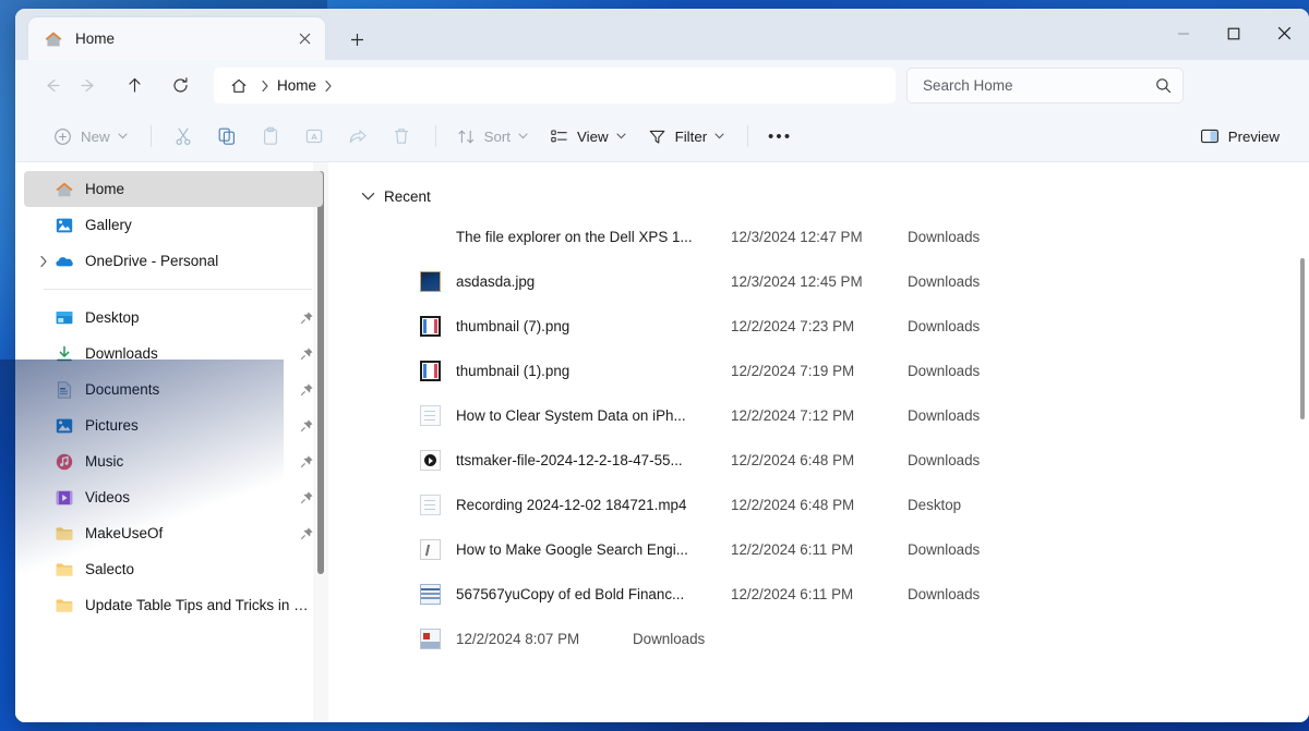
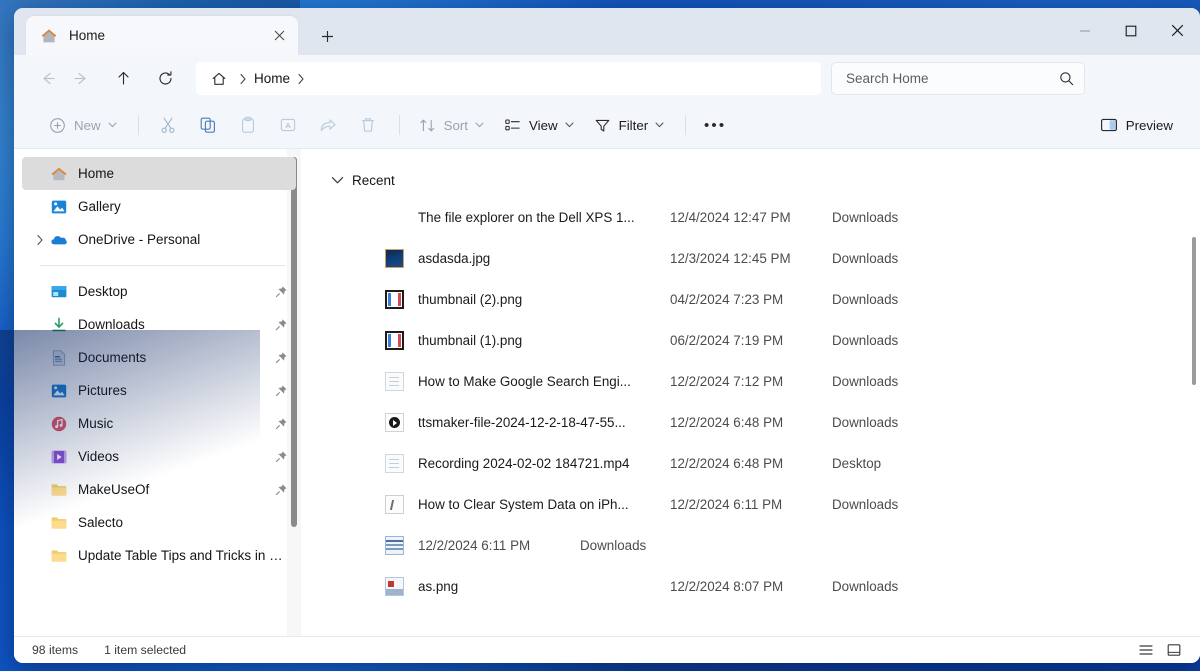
  Home
  Home
  Search Home
  New
  A
  Sort
  View
  Filter
  •••
  Preview
  Home
  Gallery
  OneDrive - Personal
  Desktop
  Downloads
  Update Table Tips and Tricks in Wo
  Recent
  The file explorer on the Dell XPS 1...
- 12/3/2024 12:47 PM
+ 12/4/2024 12:47 PM
  Downloads
  asdasda.jpg
  12/3/2024 12:45 PM
  Downloads
- thumbnail (7).png
+ thumbnail (2).png
- 12/2/2024 7:23 PM
+ 04/2/2024 7:23 PM
  Downloads
  thumbnail (1).png
- 12/2/2024 7:19 PM
+ 06/2/2024 7:19 PM
  Downloads
- How to Clear System Data on iPh...
+ How to Make Google Search Engi...
  12/2/2024 7:12 PM
  Downloads
  ttsmaker-file-2024-12-2-18-47-55...
  12/2/2024 6:48 PM
  Downloads
- Recording 2024-12-02 184721.mp4
+ Recording 2024-02-02 184721.mp4
  12/2/2024 6:48 PM
  Desktop
- How to Make Google Search Engi...
+ How to Clear System Data on iPh...
  12/2/2024 6:11 PM
  Downloads
- 567567yuCopy of ed Bold Financ...
  12/2/2024 6:11 PM
  Downloads
+ as.png
  12/2/2024 8:07 PM
  Downloads
+ 98 items
+ 1 item selected
